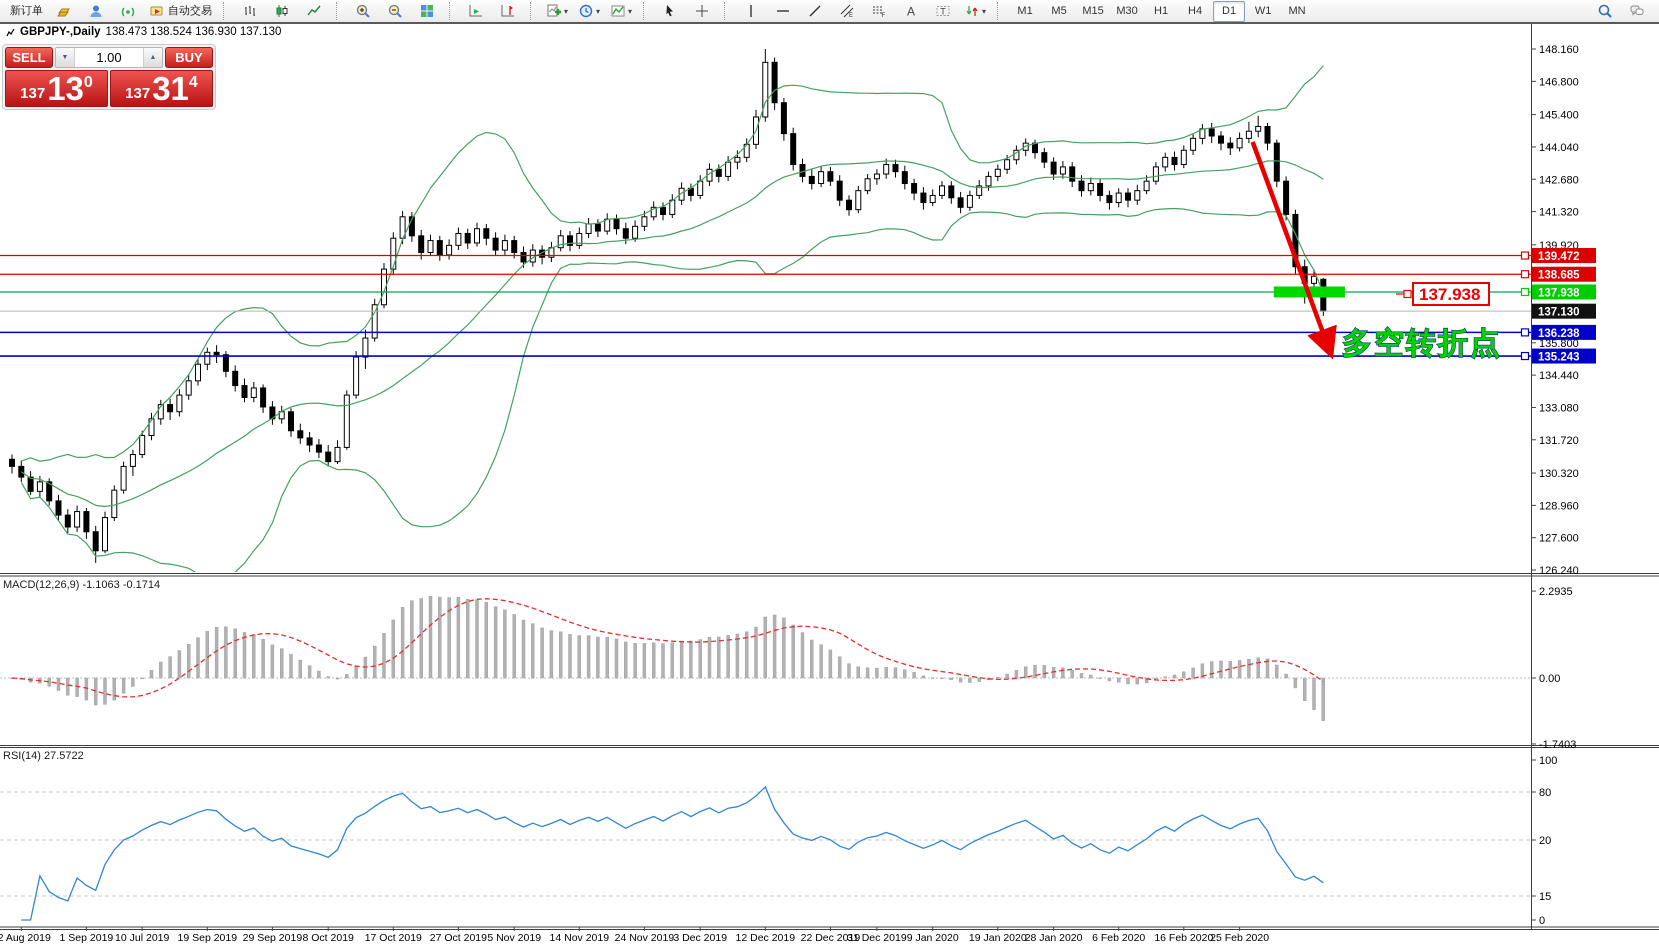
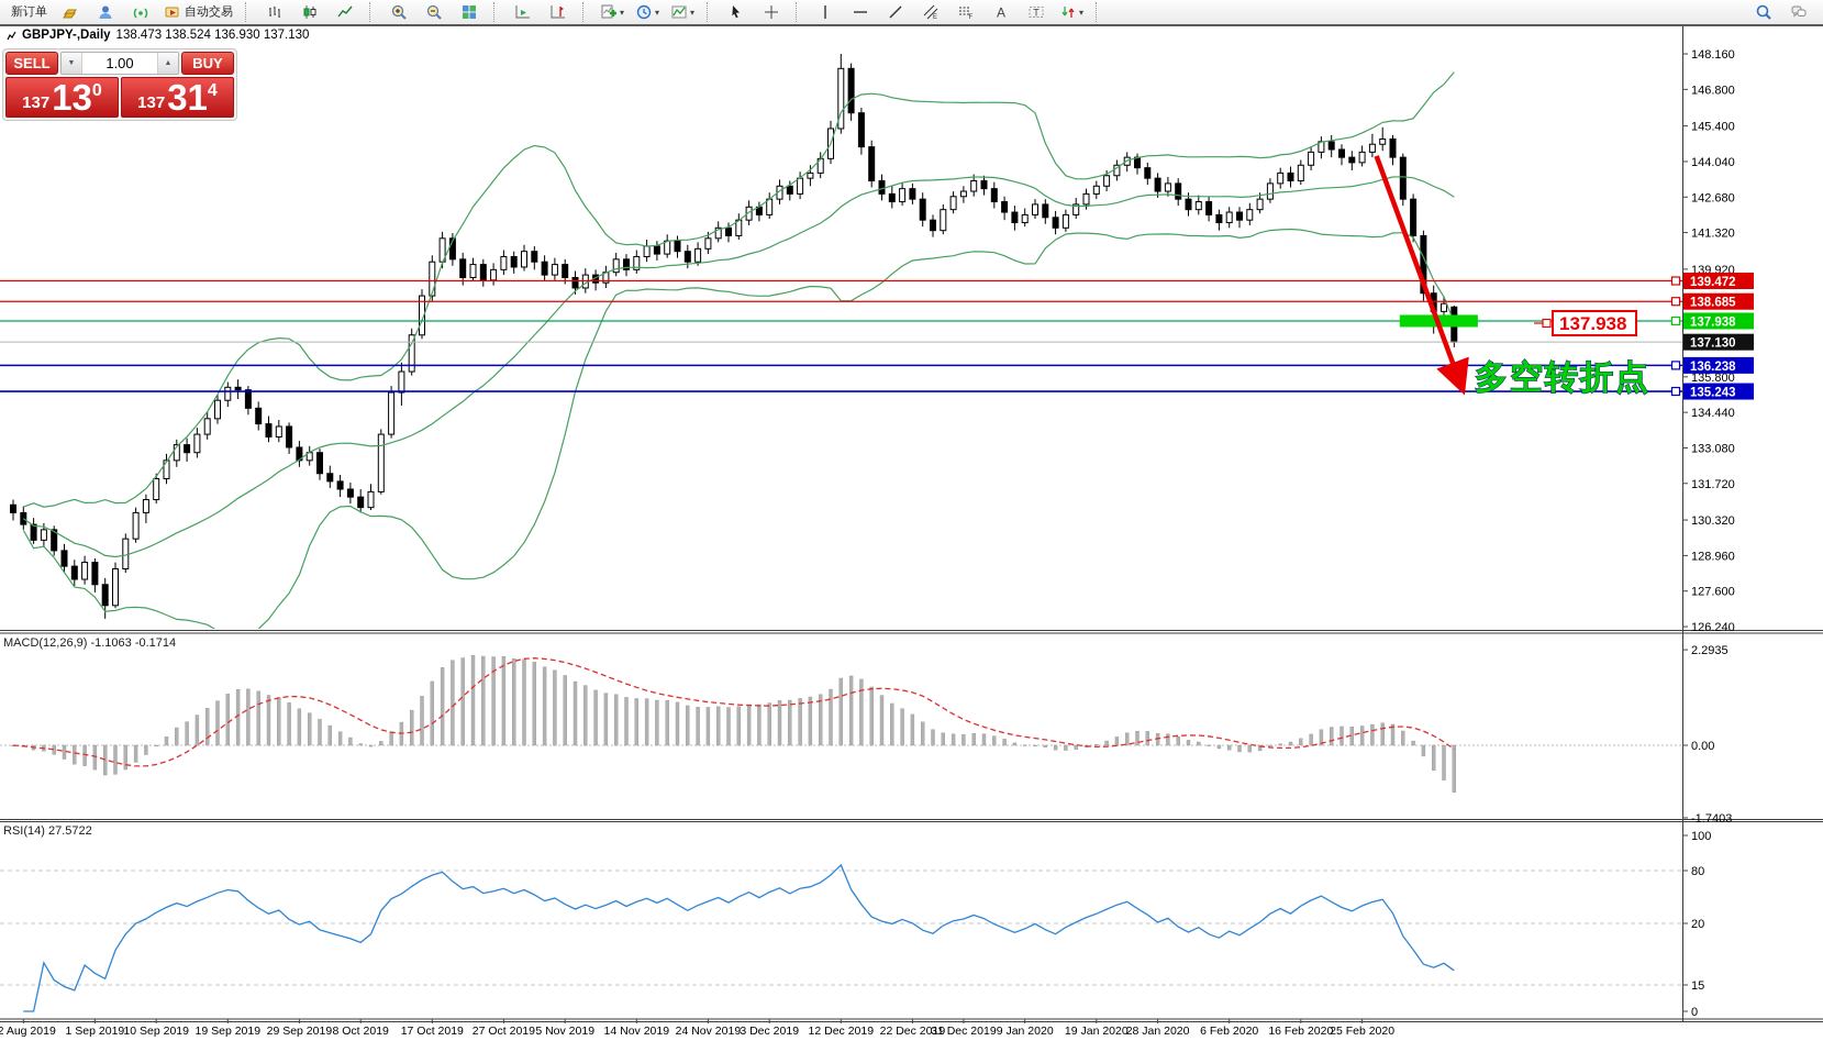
  新订单
  自动交易
  ▾
  ▾
  ▾
  A
  T
  ▾
- M1
- M5
- M15
- M30
- H1
- H4
- D1
- W1
- MN
  137.938
  多空转折点
  148.160
  146.800
  145.400
  144.040
  142.680
  141.320
  139.920
  135.800
  134.440
  133.080
  131.720
  130.320
  128.960
  127.600
  126.240
  2.2935
  0.00
  -1.7403
  100
  80
  20
  15
  0
  139.472
  138.685
  137.938
  136.238
  135.243
  137.130
  2 Aug 2019
  1 Sep 2019
- 10 Jul 2019
+ 10 Sep 2019
  19 Sep 2019
  29 Sep 2019
  8 Oct 2019
  17 Oct 2019
  27 Oct 2019
  5 Nov 2019
  14 Nov 2019
  24 Nov 2019
  3 Dec 2019
  12 Dec 2019
  22 Dec 2019
  31 Dec 2019
  9 Jan 2020
  19 Jan 2020
  28 Jan 2020
  6 Feb 2020
  16 Feb 2020
  25 Feb 2020
  GBPJPY-,Daily
  138.473 138.524 136.930 137.130
  MACD(12,26,9) -1.1063 -0.1714
  RSI(14) 27.5722
  SELL
  1.00
  BUY
  137
  13
  0
  137
  31
  4
